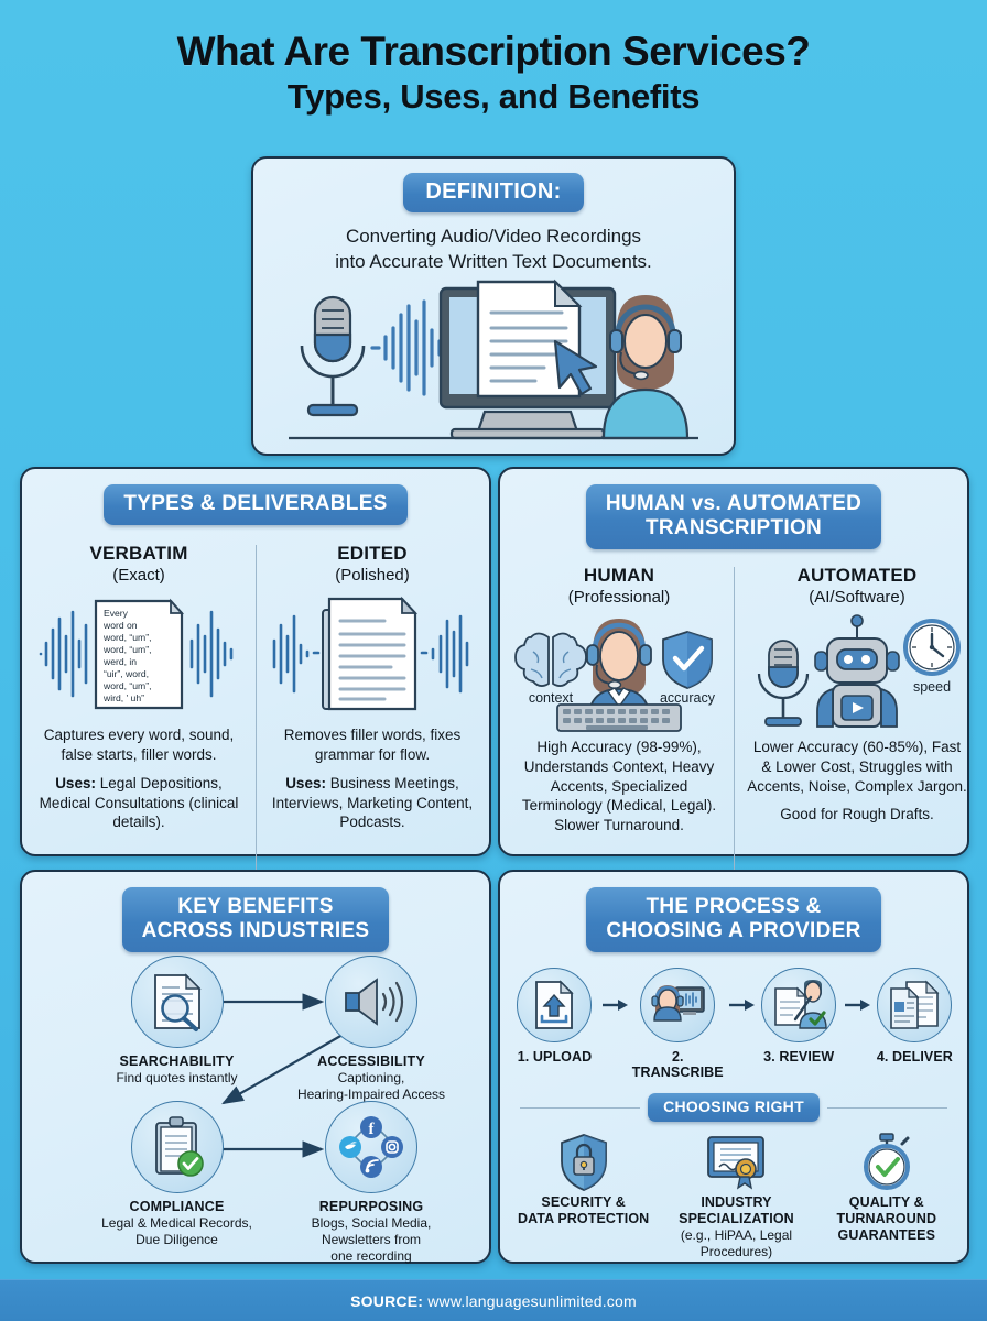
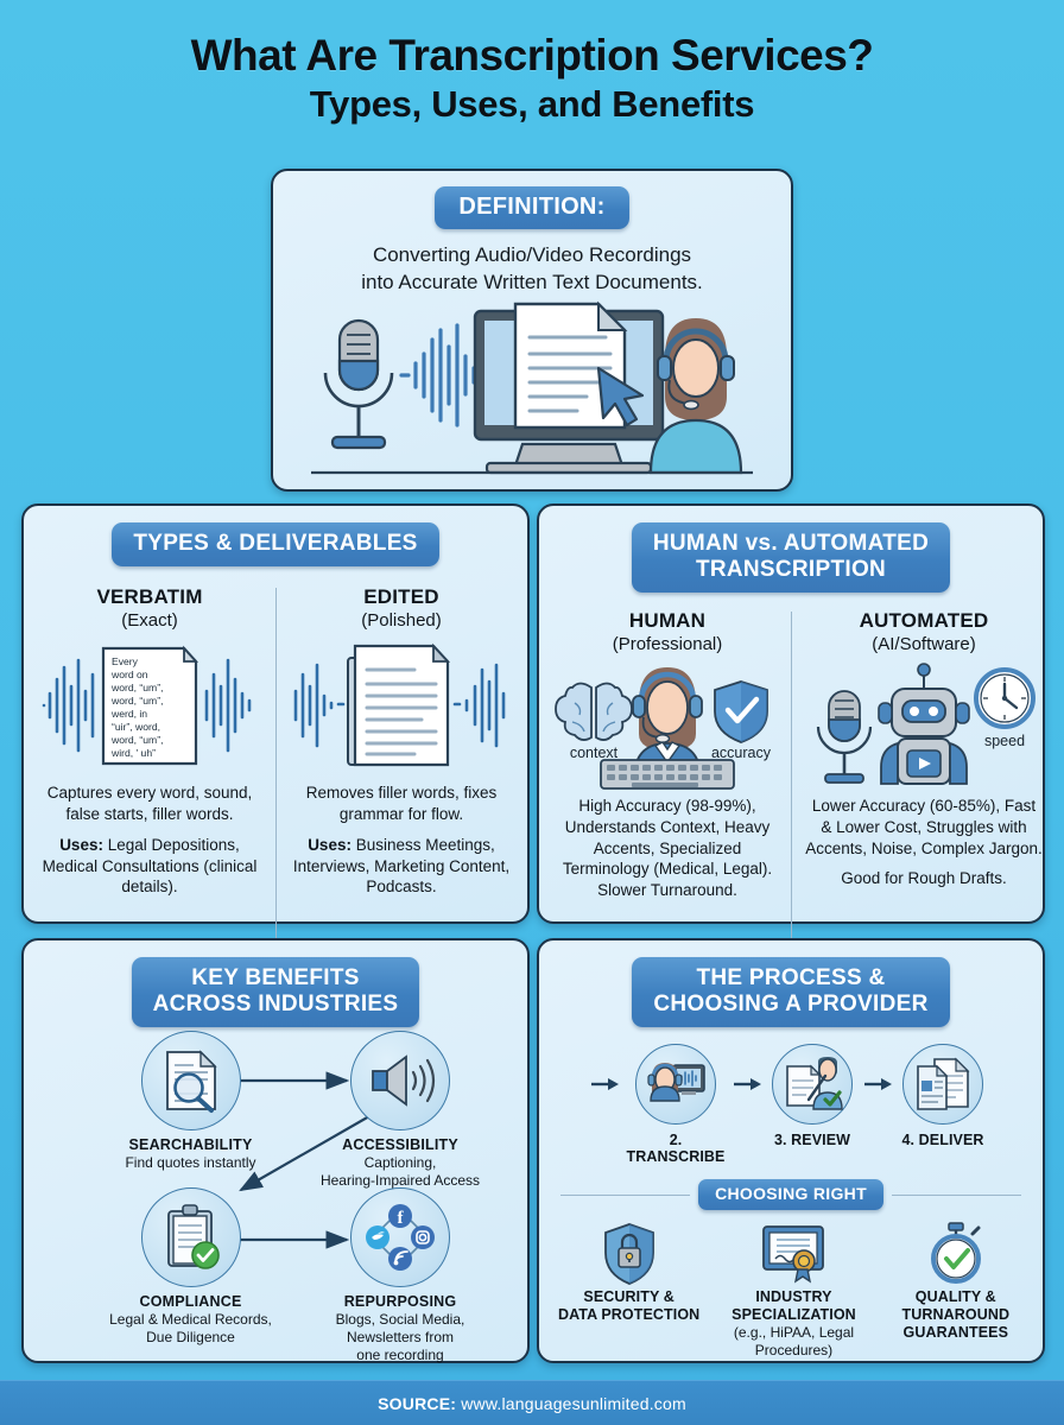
  What Are Transcription Services?
  Types, Uses, and Benefits
  DEFINITION:
  Converting Audio/Video Recordings
  into Accurate Written Text Documents.
  TYPES & DELIVERABLES
  VERBATIM
  (Exact)
  Every
  word on
  word, “um”,
  word, “um”,
  werd, in
  “uir”, word,
  word, “um”,
  wird, ' uh”
  Captures every word, sound, false starts, filler words.
  Uses: Legal Depositions, Medical Consultations (clinical details).
  EDITED
  (Polished)
  Removes filler words, fixes grammar for flow.
  Uses: Business Meetings, Interviews, Marketing Content, Podcasts.
  HUMAN vs. AUTOMATED
  TRANSCRIPTION
  HUMAN
  (Professional)
  context
  accuracy
  High Accuracy (98-99%), Understands Context, Heavy Accents, Specialized Terminology (Medical, Legal).
  Slower Turnaround.
  AUTOMATED
  (AI/Software)
  speed
  Lower Accuracy (60-85%), Fast & Lower Cost, Struggles with Accents, Noise, Complex Jargon.
  Good for Rough Drafts.
  KEY BENEFITS
  ACROSS INDUSTRIES
  SEARCHABILITY
  Find quotes instantly
  ACCESSIBILITY
  Captioning,
  Hearing-Impaired Access
  COMPLIANCE
  Legal & Medical Records,
  Due Diligence
  f
  REPURPOSING
  Blogs, Social Media,
  Newsletters from
  one recording
  THE PROCESS &
  CHOOSING A PROVIDER
- 1. UPLOAD
  2. TRANSCRIBE
  3. REVIEW
  4. DELIVER
  CHOOSING RIGHT
  SECURITY &
  DATA PROTECTION
  INDUSTRY
  SPECIALIZATION
  (e.g., HiPAA, Legal
  Procedures)
  QUALITY &
  TURNAROUND
  GUARANTEES
  SOURCE: www.languagesunlimited.com
